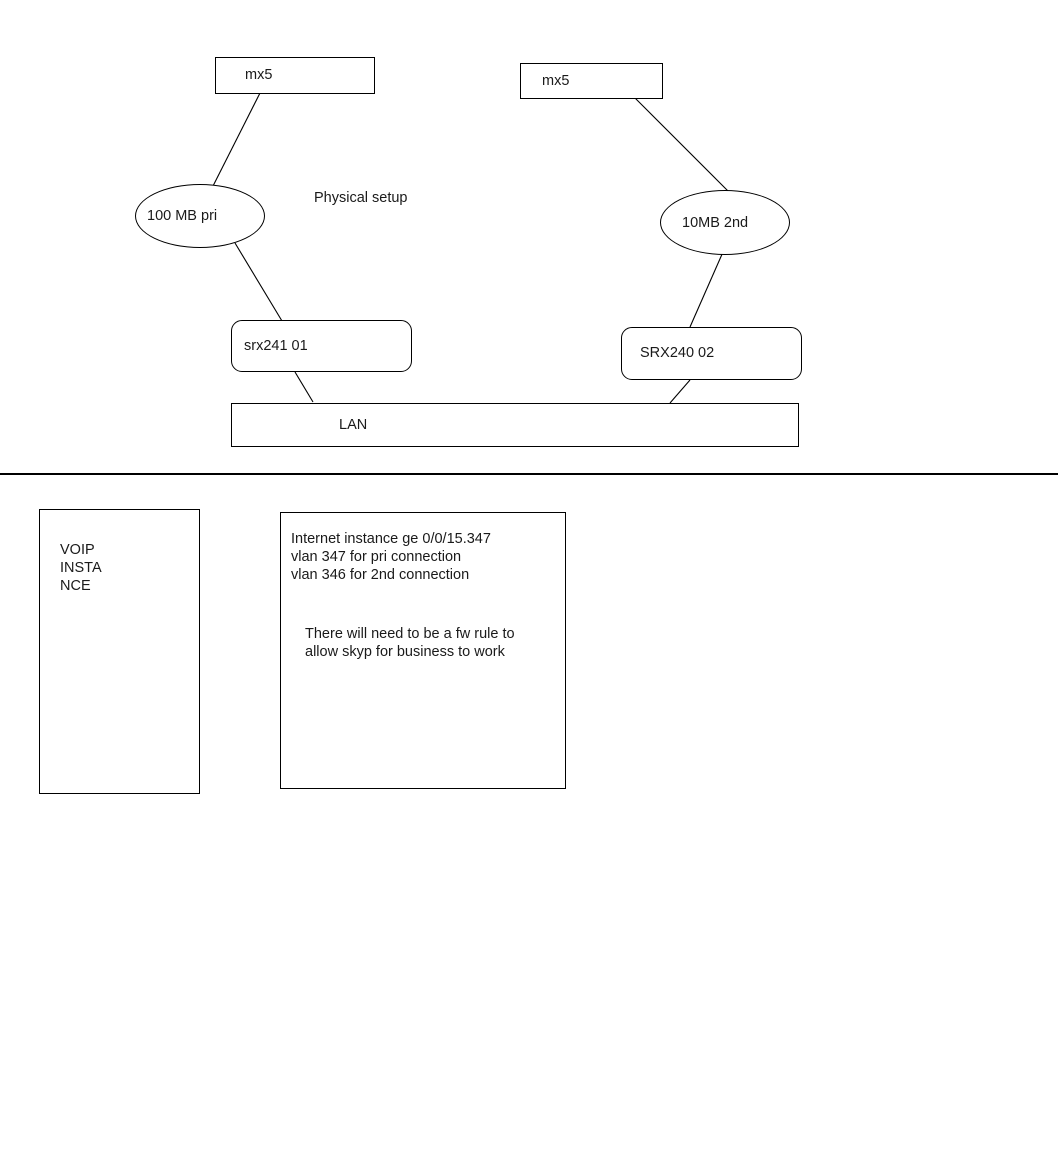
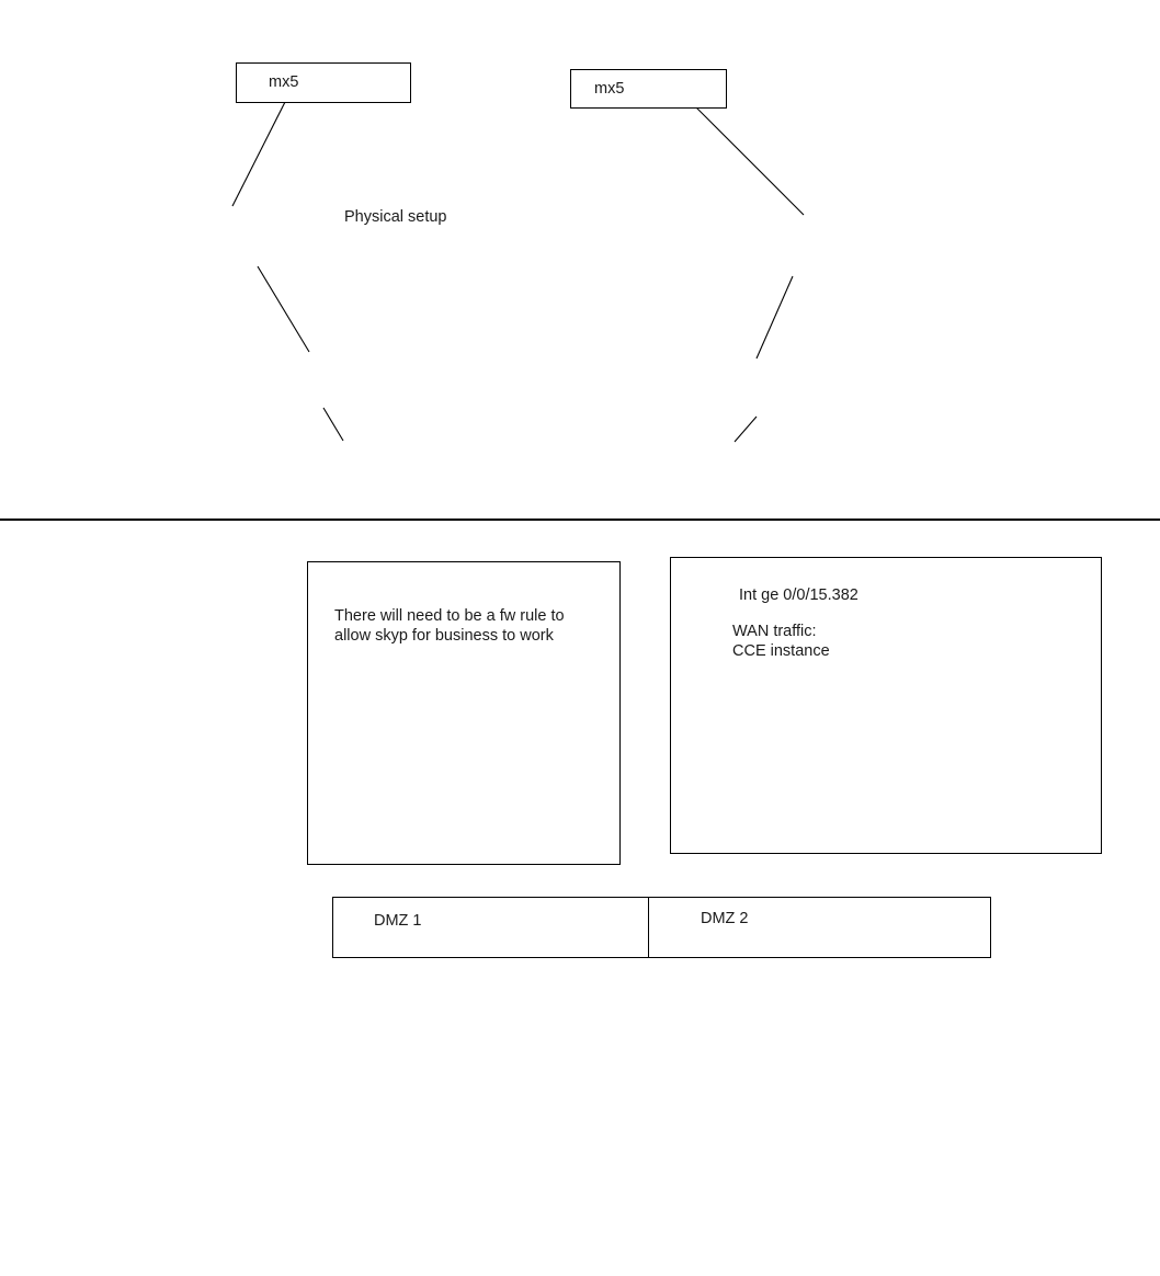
  mx5
  mx5
  Physical setup
- 100 MB pri
- 10MB 2nd
- srx241 01
- SRX240 02
- LAN
- VOIP
- INSTA
- NCE
- Internet instance ge 0/0/15.347
- vlan 347 for pri connection
- vlan 346 for 2nd connection
  There will need to be a fw rule to
  allow skyp for business to work
+ Int ge 0/0/15.382
+ WAN traffic:
+ CCE instance
+ DMZ 1
+ DMZ 2
